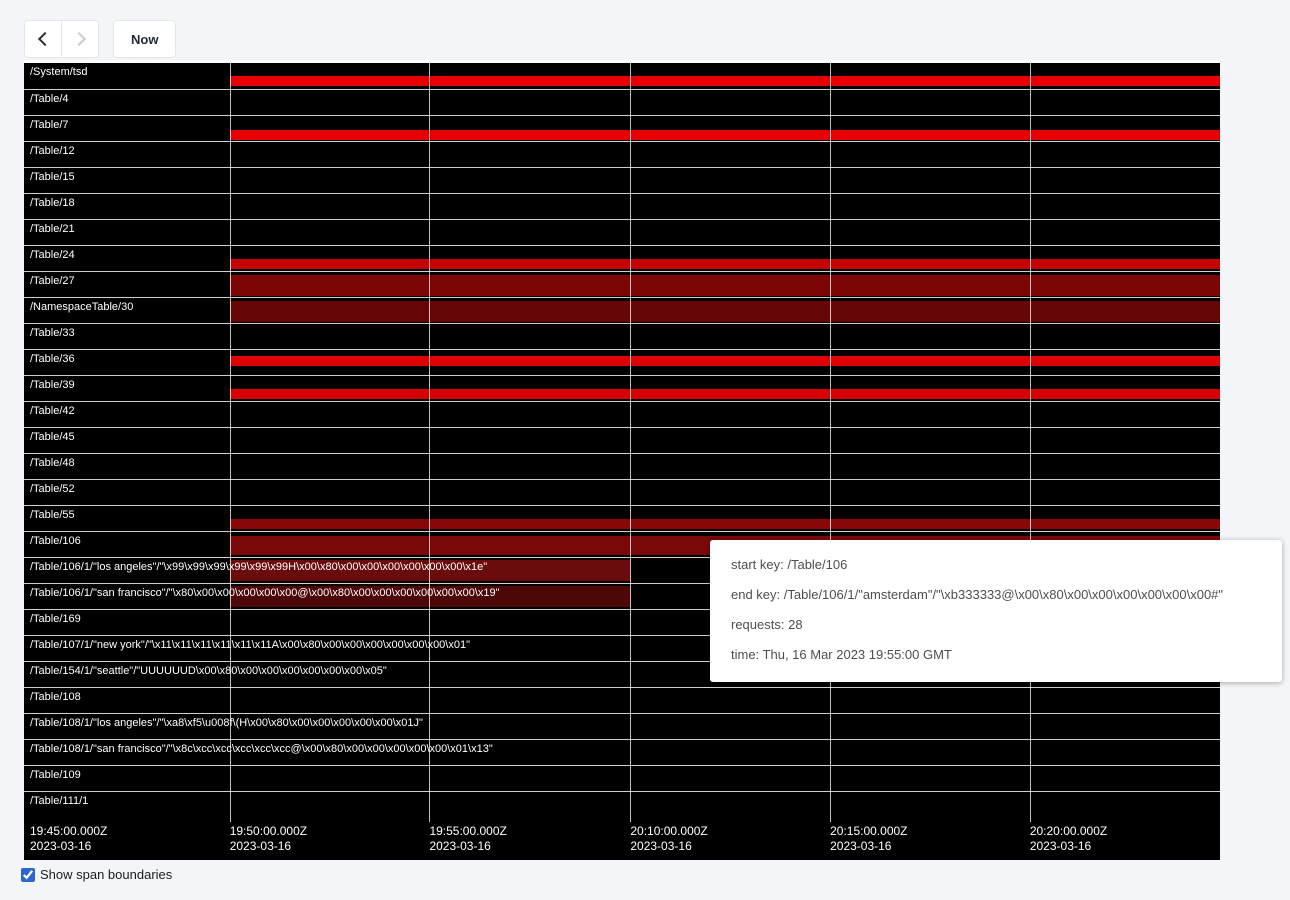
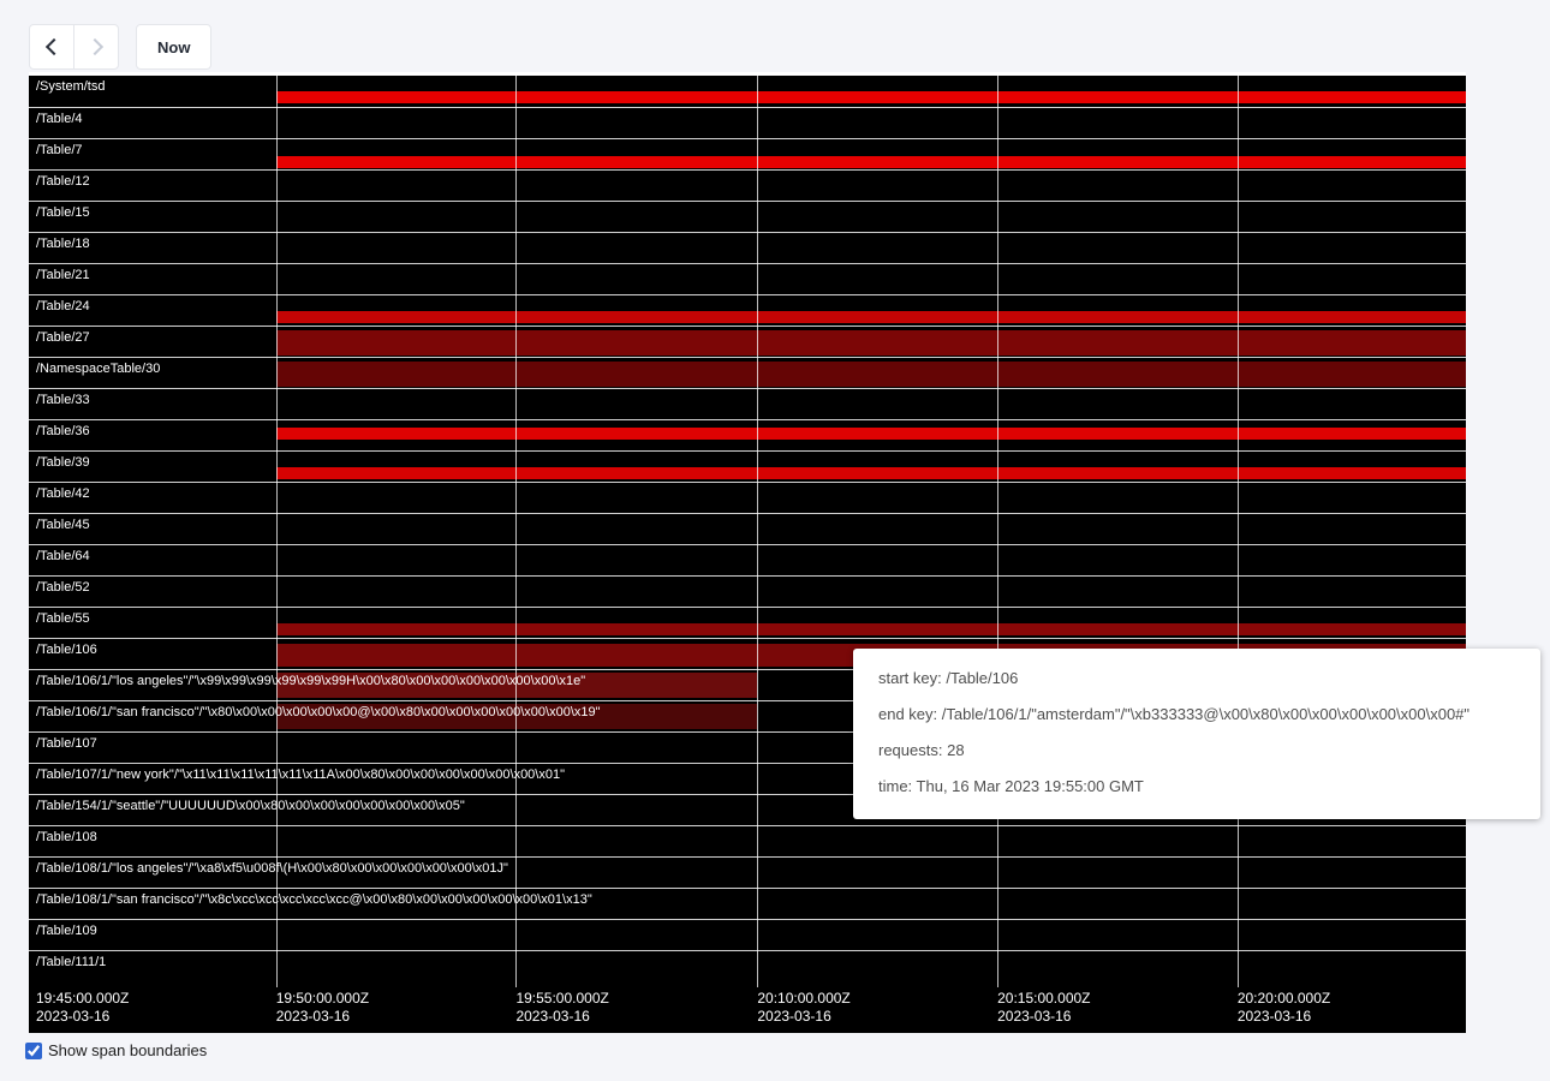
  Now
  /System/tsd
  /Table/4
  /Table/7
  /Table/12
  /Table/15
  /Table/18
  /Table/21
  /Table/24
  /Table/27
  /NamespaceTable/30
  /Table/33
  /Table/36
  /Table/39
  /Table/42
  /Table/45
- /Table/48
+ /Table/64
  /Table/52
  /Table/55
  /Table/106
  /Table/106/1/"los angeles"/"\x99\x99\x99\x99\x99\x99H\x00\x80\x00\x00\x00\x00\x00\x00\x1e"
  /Table/106/1/"san francisco"/"\x80\x00\x00\x00\x00\x00@\x00\x80\x00\x00\x00\x00\x00\x00\x19"
- /Table/169
+ /Table/107
  /Table/107/1/"new york"/"\x11\x11\x11\x11\x11\x11A\x00\x80\x00\x00\x00\x00\x00\x00\x01"
  /Table/154/1/"seattle"/"UUUUUUD\x00\x80\x00\x00\x00\x00\x00\x00\x05"
  /Table/108
  /Table/108/1/"los angeles"/"\xa8\xf5\u008f\(H\x00\x80\x00\x00\x00\x00\x00\x01J"
  /Table/108/1/"san francisco"/"\x8c\xcc\xcc\xcc\xcc\xcc@\x00\x80\x00\x00\x00\x00\x00\x01\x13"
  /Table/109
  /Table/111/1
  19:45:00.000Z
  2023-03-16
  19:50:00.000Z
  2023-03-16
  19:55:00.000Z
  2023-03-16
  20:10:00.000Z
  2023-03-16
  20:15:00.000Z
  2023-03-16
  20:20:00.000Z
  2023-03-16
  start key: /Table/106
  end key: /Table/106/1/"amsterdam"/"\xb333333@\x00\x80\x00\x00\x00\x00\x00\x00#"
  requests: 28
  time: Thu, 16 Mar 2023 19:55:00 GMT
  Show span boundaries
